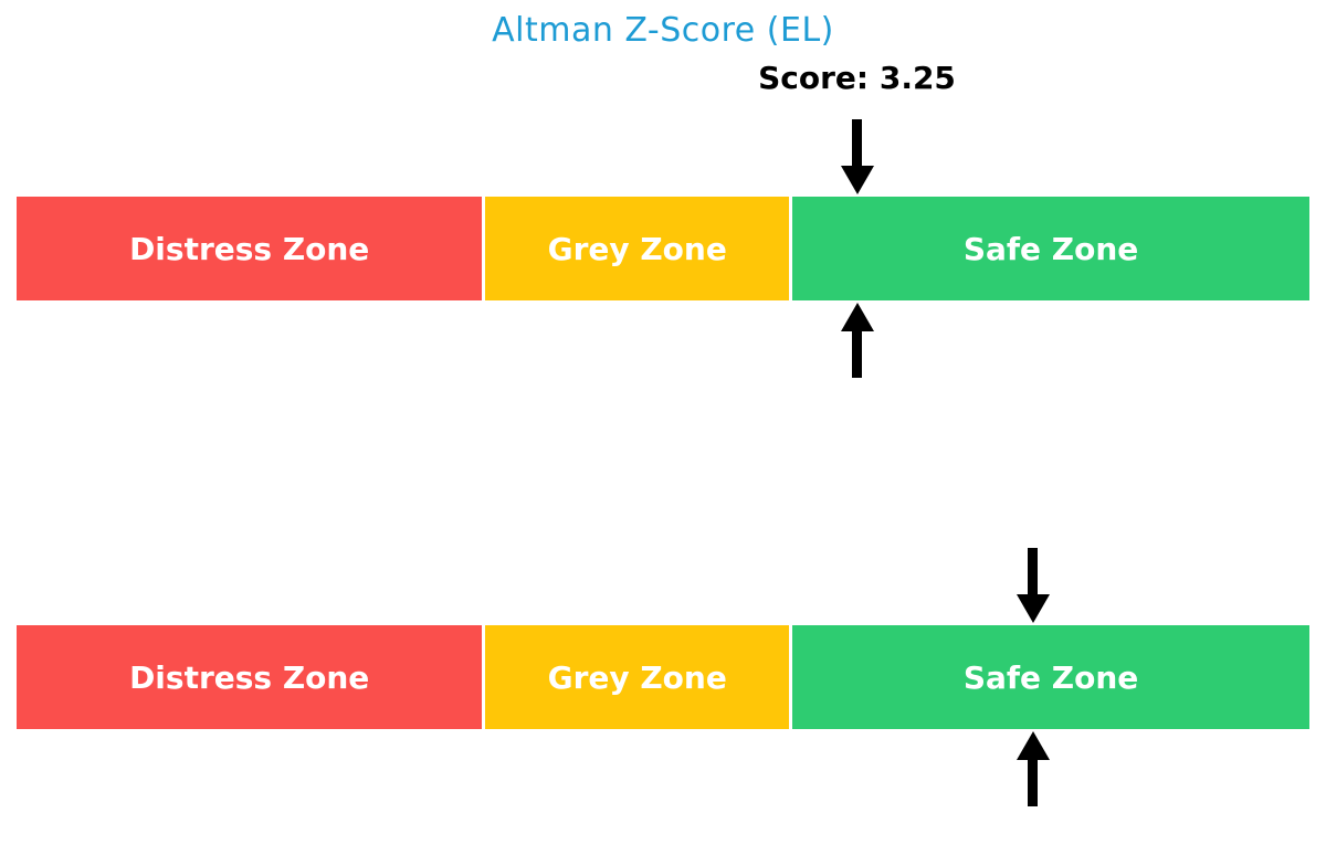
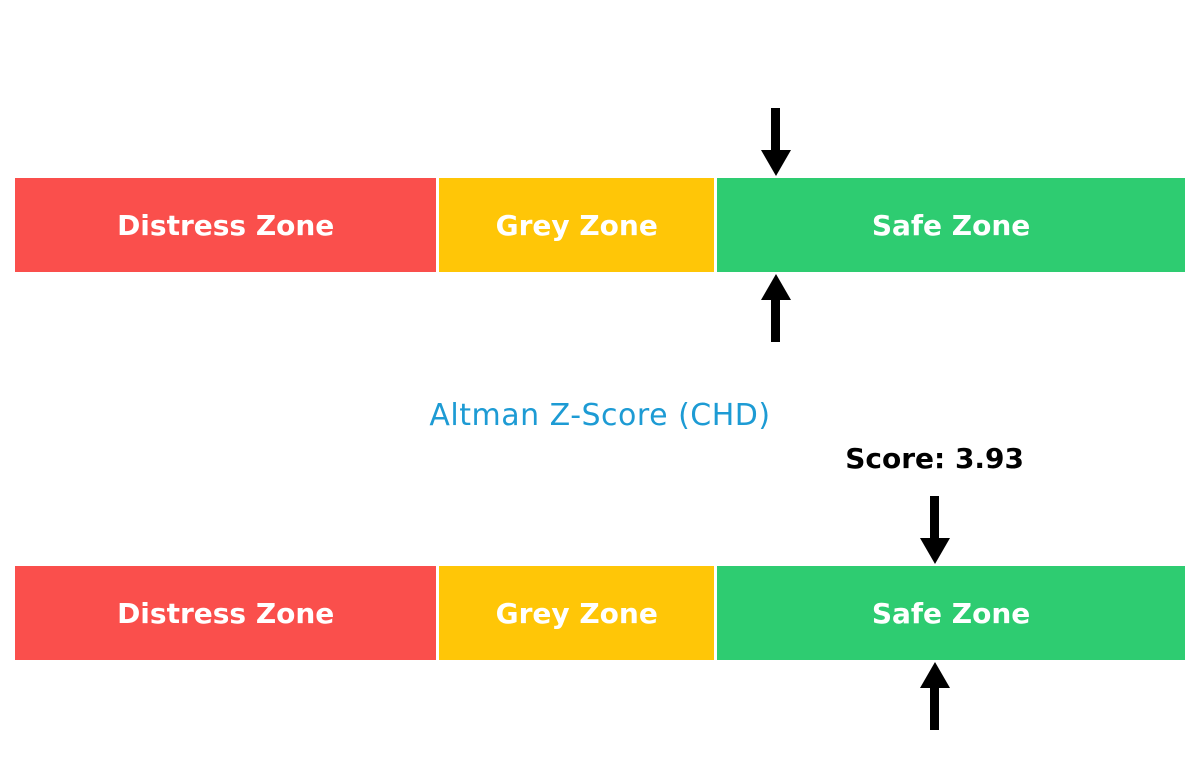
- Altman Z-Score (EL)
- Score: 3.25
  Distress Zone
  Grey Zone
  Safe Zone
+ Altman Z-Score (CHD)
+ Score: 3.93
  Distress Zone
  Grey Zone
  Safe Zone
